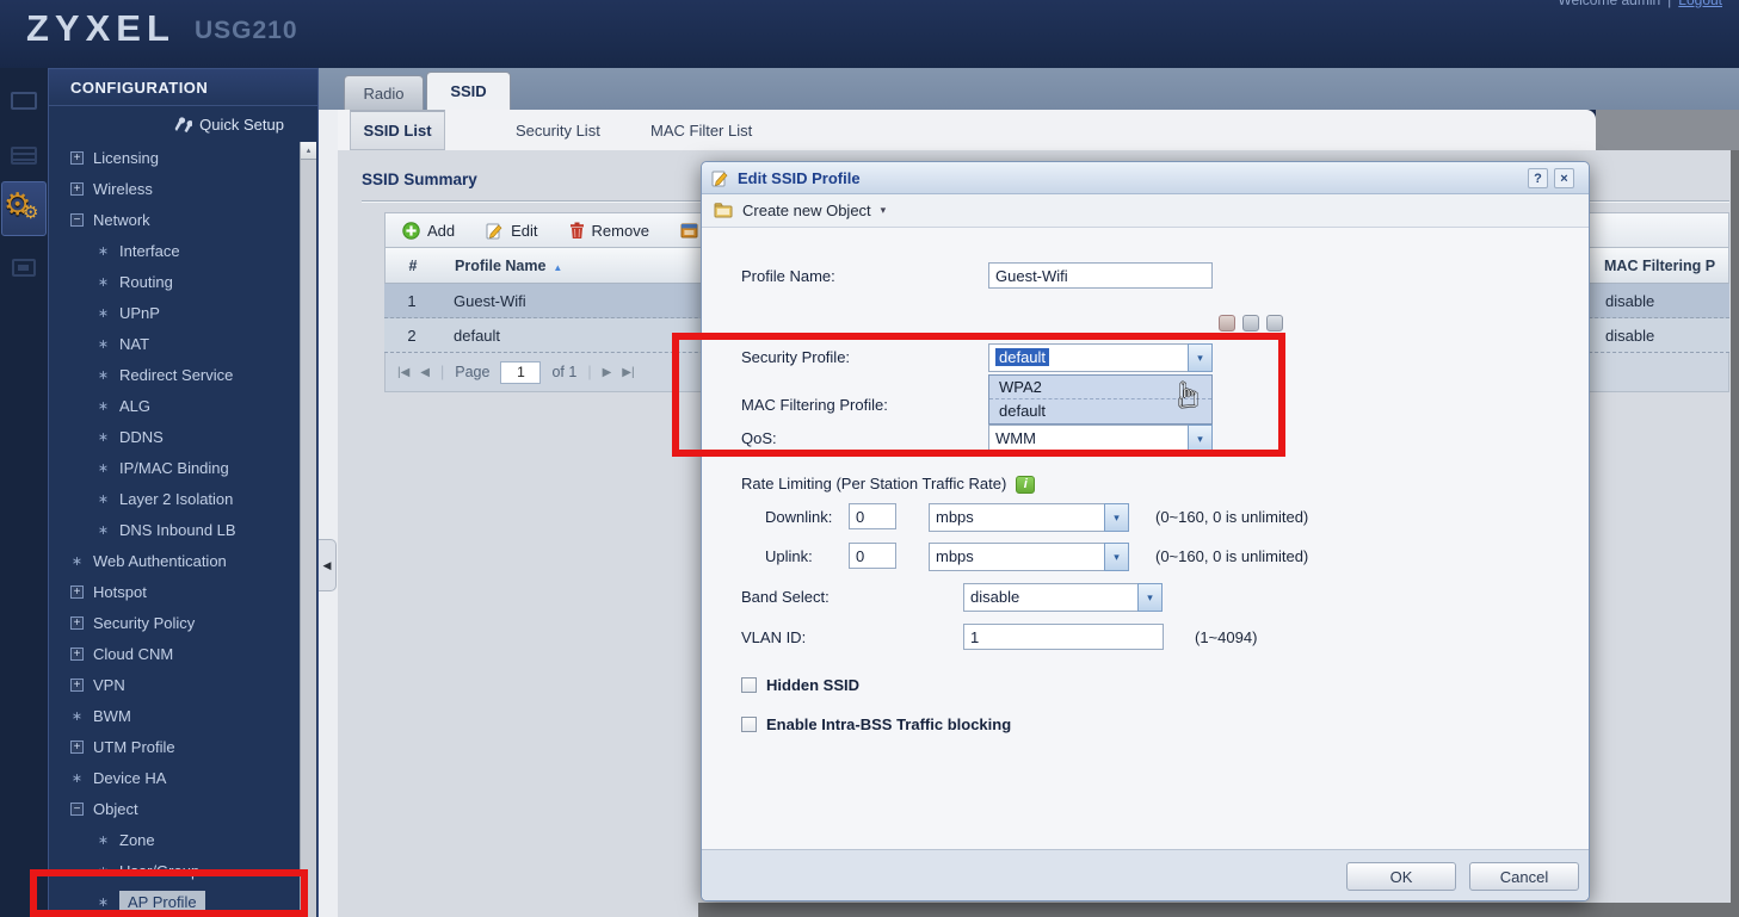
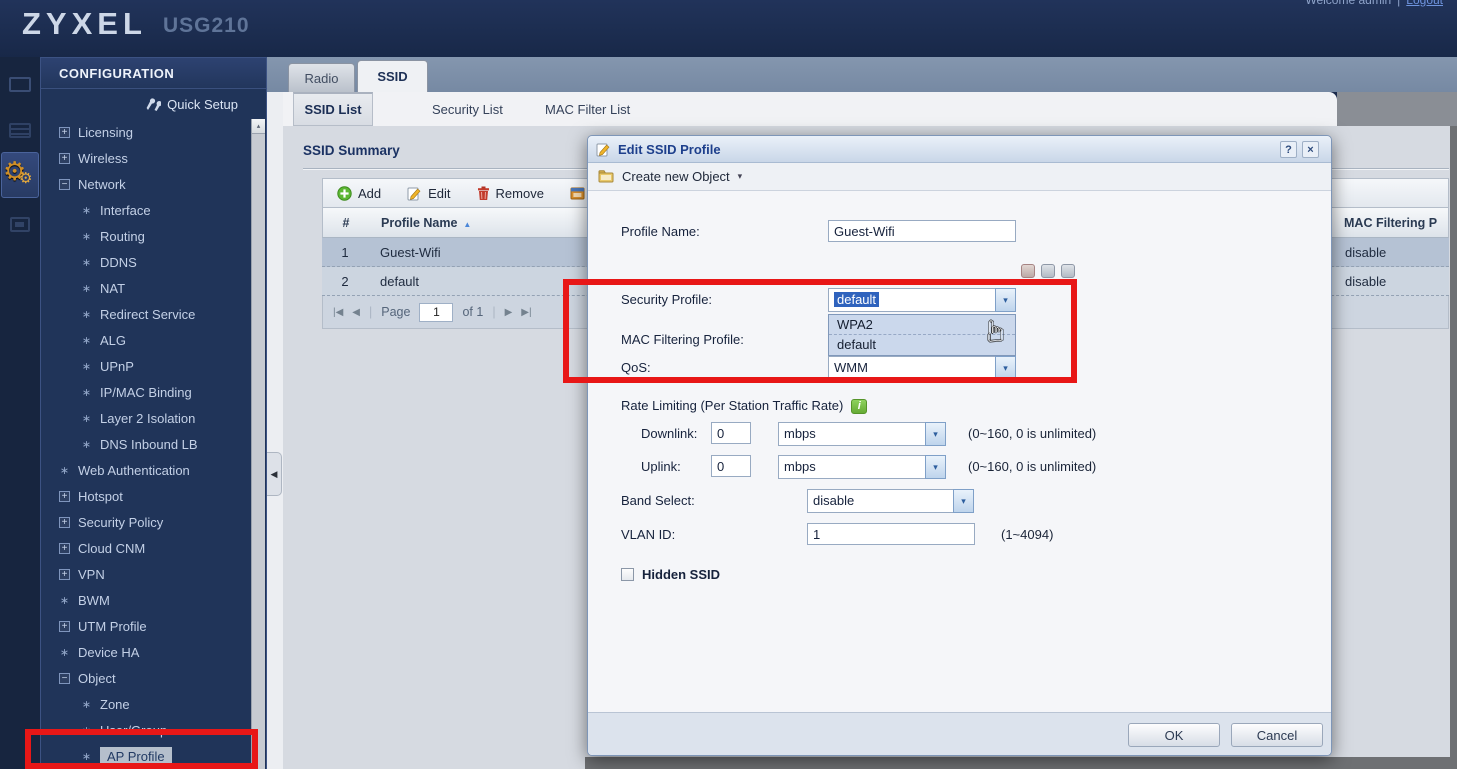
  ZYXEL
  USG210
  Welcome admin
  |
  Logout
  ⚙
  ⚙
  CONFIGURATION
  Quick Setup
  +
  Licensing
  +
  Wireless
  −
  Network
  ∗
  Interface
  ∗
  Routing
  ∗
- UPnP
+ DDNS
  ∗
  NAT
  ∗
  Redirect Service
  ∗
  ALG
  ∗
- DDNS
+ UPnP
  ∗
  IP/MAC Binding
  ∗
  Layer 2 Isolation
  ∗
  DNS Inbound LB
  ∗
  Web Authentication
  +
  Hotspot
  +
  Security Policy
  +
  Cloud CNM
  +
  VPN
  ∗
  BWM
  +
  UTM Profile
  ∗
  Device HA
  −
  Object
  ∗
  Zone
  ∗
  User/Group
  ∗
  AP Profile
  ◀
  Radio
  SSID
  SSID List
  Security List
  MAC Filter List
  SSID Summary
  Add
  Edit
  Remove
  #
  Profile Name ▲
  MAC Filtering P
  1
  Guest-Wifi
  disable
  2
  default
  disable
  |◀
  ◀
  |
  Page
  1
  of 1
  ▶
  ▶|
  Edit SSID Profile
  ?
  ×
  Create new Object
  ▾
  Profile Name:
  Guest-Wifi
  Security Profile:
  default
  ▾
  WPA2
  default
  MAC Filtering Profile:
  QoS:
  WMM
  ▾
  Rate Limiting (Per Station Traffic Rate)
  i
  Downlink:
  0
  mbps
  ▾
  (0~160, 0 is unlimited)
  Uplink:
  0
  mbps
  ▾
  (0~160, 0 is unlimited)
  Band Select:
  disable
  ▾
  VLAN ID:
  1
  (1~4094)
  Hidden SSID
- Enable Intra-BSS Traffic blocking
  OK
  Cancel
